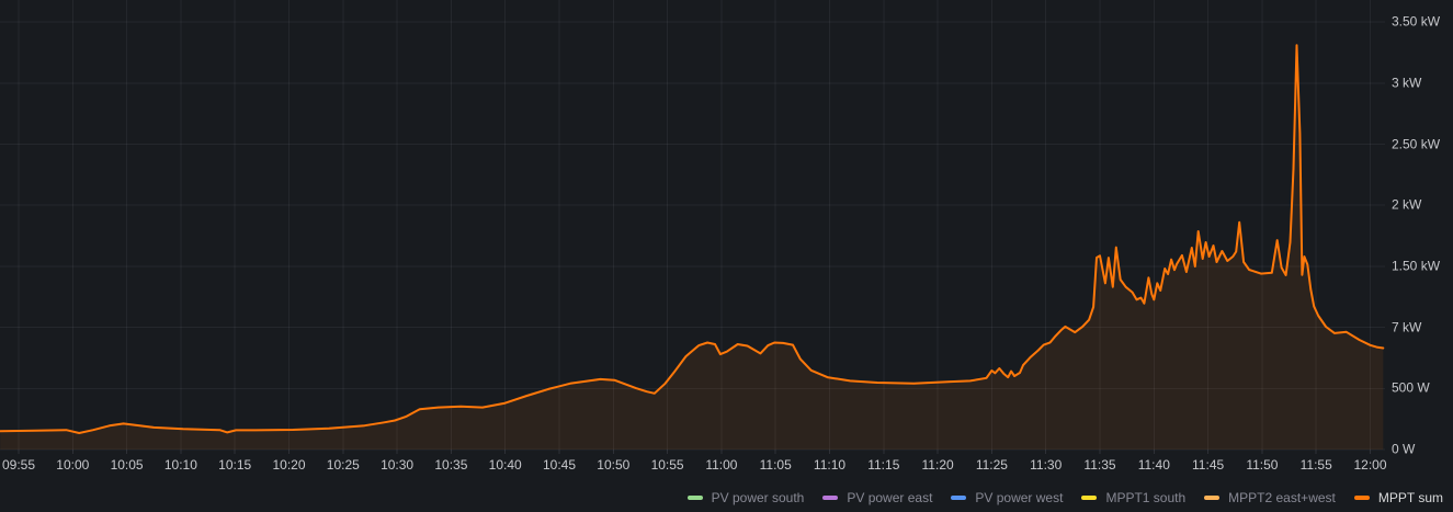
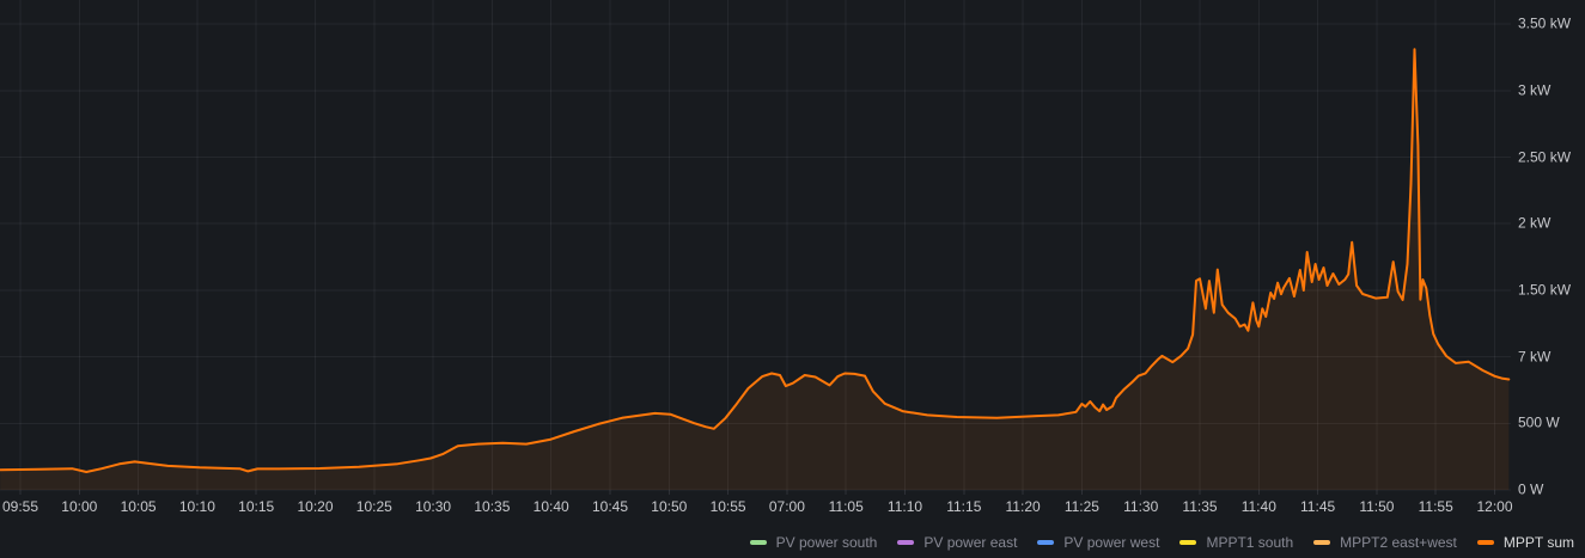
  09:55
  10:00
  10:05
  10:10
  10:15
  10:20
  10:25
  10:30
  10:35
  10:40
  10:45
  10:50
  10:55
- 11:00
+ 07:00
  11:05
  11:10
  11:15
  11:20
  11:25
  11:30
  11:35
  11:40
  11:45
  11:50
  11:55
  12:00
  0 W
  500 W
  7 kW
  1.50 kW
  2 kW
  2.50 kW
  3 kW
  3.50 kW
  PV power south
  PV power east
  PV power west
  MPPT1 south
  MPPT2 east+west
  MPPT sum
